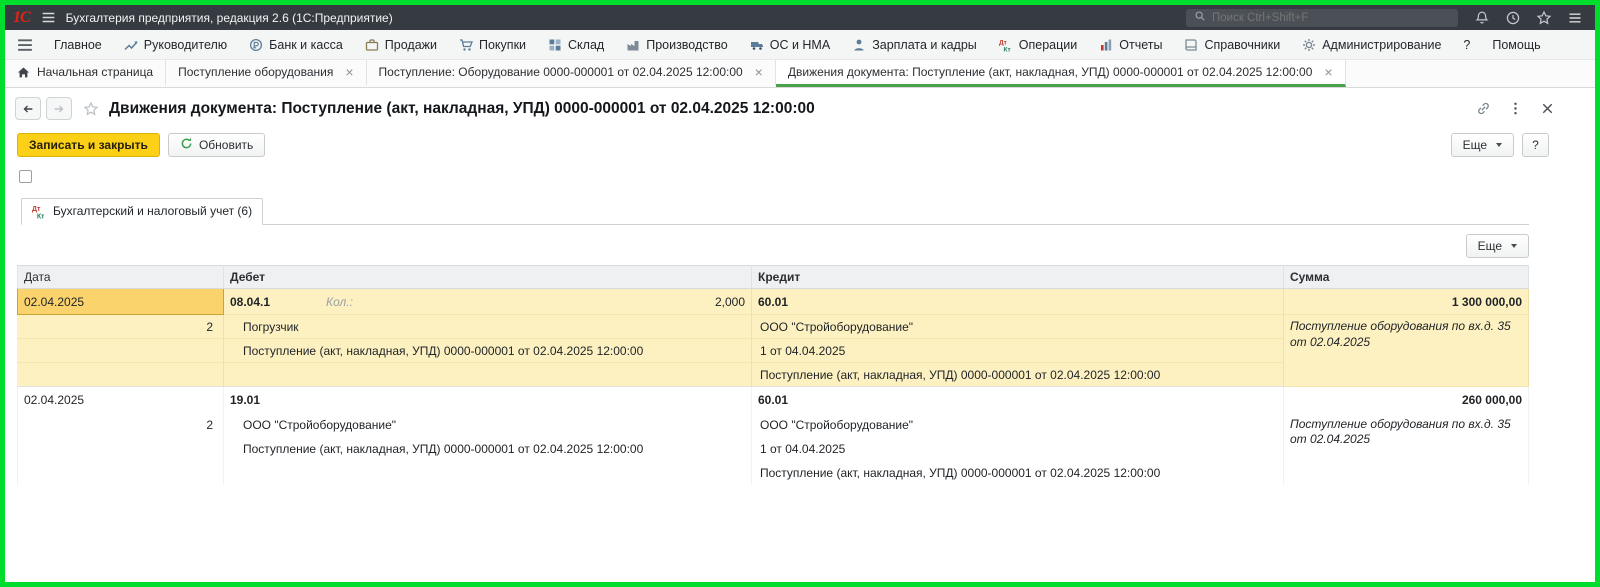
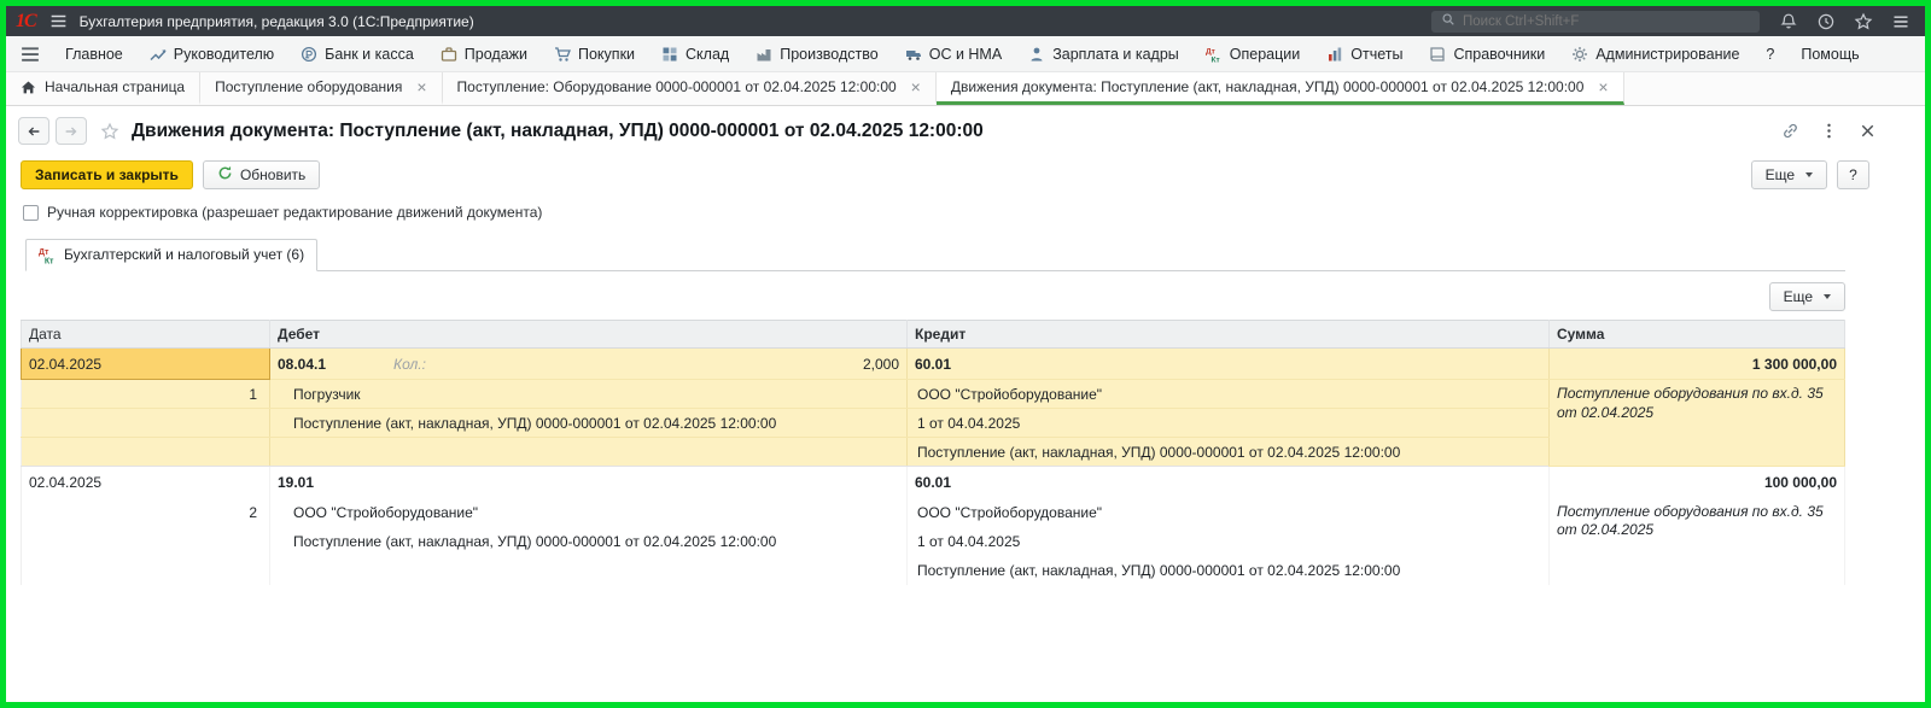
  1С
- Бухгалтерия предприятия, редакция 2.6 (1С:Предприятие)
+ Бухгалтерия предприятия, редакция 3.0 (1С:Предприятие)
  Поиск Ctrl+Shift+F
  Главное
  Руководителю
  Банк и касса
  Продажи
  Покупки
  Склад
  Производство
  ОС и НМА
  Зарплата и кадры
  Операции
  Отчеты
  Справочники
  Администрирование
  ?
  Помощь
  Начальная страница
  Поступление оборудования
  ×
  Поступление: Оборудование 0000-000001 от 02.04.2025 12:00:00
  ×
  Движения документа: Поступление (акт, накладная, УПД) 0000-000001 от 02.04.2025 12:00:00
  ×
  Движения документа: Поступление (акт, накладная, УПД) 0000-000001 от 02.04.2025 12:00:00
  Записать и закрыть
  Обновить
  Еще
  ?
+ Ручная корректировка (разрешает редактирование движений документа)
  Бухгалтерский и налоговый учет (6)
  Еще
  Дата	Дебет	Кредит	Сумма
  02.04.2025	08.04.1 Кол.: 2,000	60.01	1 300 000,00
- 2	Погрузчик	ООО "Стройоборудование"	Поступление оборудования по вх.д. 35 от 02.04.2025
+ 1	Погрузчик	ООО "Стройоборудование"	Поступление оборудования по вх.д. 35 от 02.04.2025
  	Поступление (акт, накладная, УПД) 0000-000001 от 02.04.2025 12:00:00	1 от 04.04.2025
  		Поступление (акт, накладная, УПД) 0000-000001 от 02.04.2025 12:00:00
- 02.04.2025	19.01	60.01	260 000,00
+ 02.04.2025	19.01	60.01	100 000,00
  2	ООО "Стройоборудование"	ООО "Стройоборудование"	Поступление оборудования по вх.д. 35 от 02.04.2025
  	Поступление (акт, накладная, УПД) 0000-000001 от 02.04.2025 12:00:00	1 от 04.04.2025
  		Поступление (акт, накладная, УПД) 0000-000001 от 02.04.2025 12:00:00
